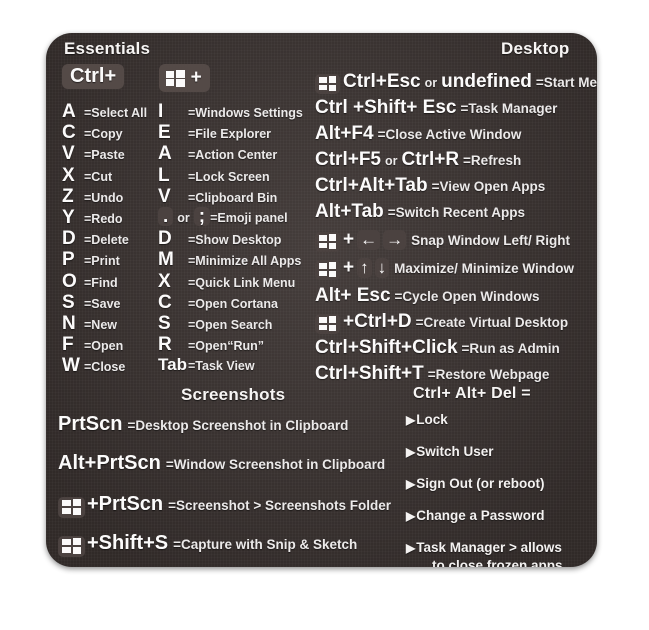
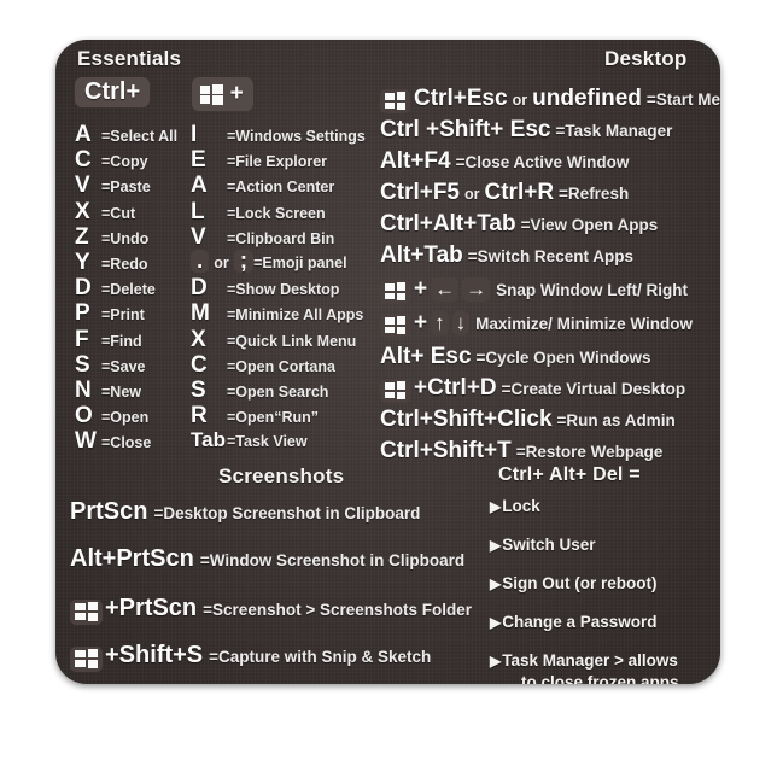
  Essentials
  Desktop
  Ctrl+
  +
  A =Select All
  C =Copy
  V =Paste
  X =Cut
  Z =Undo
  Y =Redo
  D =Delete
  P =Print
- O =Find
+ F =Find
  S =Save
  N =New
- F =Open
+ O =Open
  W =Close
  I =Windows Settings
  E =File Explorer
  A =Action Center
  L =Lock Screen
  V =Clipboard Bin
  . or ; =Emoji panel
  D =Show Desktop
  M =Minimize All Apps
  X =Quick Link Menu
  C =Open Cortana
  S =Open Search
  R =Open“Run”
  Tab=Task View
  Ctrl+Esc or undefined =Start Me
  Ctrl +Shift+ Esc =Task Manager
  Alt+F4 =Close Active Window
  Ctrl+F5 or Ctrl+R =Refresh
  Ctrl+Alt+Tab =View Open Apps
  Alt+Tab =Switch Recent Apps
  + ← → Snap Window Left/ Right
  + ↑ ↓ Maximize/ Minimize Window
  Alt+ Esc =Cycle Open Windows
  +Ctrl+D =Create Virtual Desktop
  Ctrl+Shift+Click =Run as Admin
  Ctrl+Shift+T =Restore Webpage
  Screenshots
  Ctrl+ Alt+ Del =
  PrtScn =Desktop Screenshot in Clipboard
  Alt+PrtScn =Window Screenshot in Clipboard
  +PrtScn =Screenshot > Screenshots Folder
  +Shift+S =Capture with Snip & Sketch
  ▶Lock
  ▶Switch User
  ▶Sign Out (or reboot)
  ▶Change a Password
  ▶Task Manager > allows
  to close frozen apps
